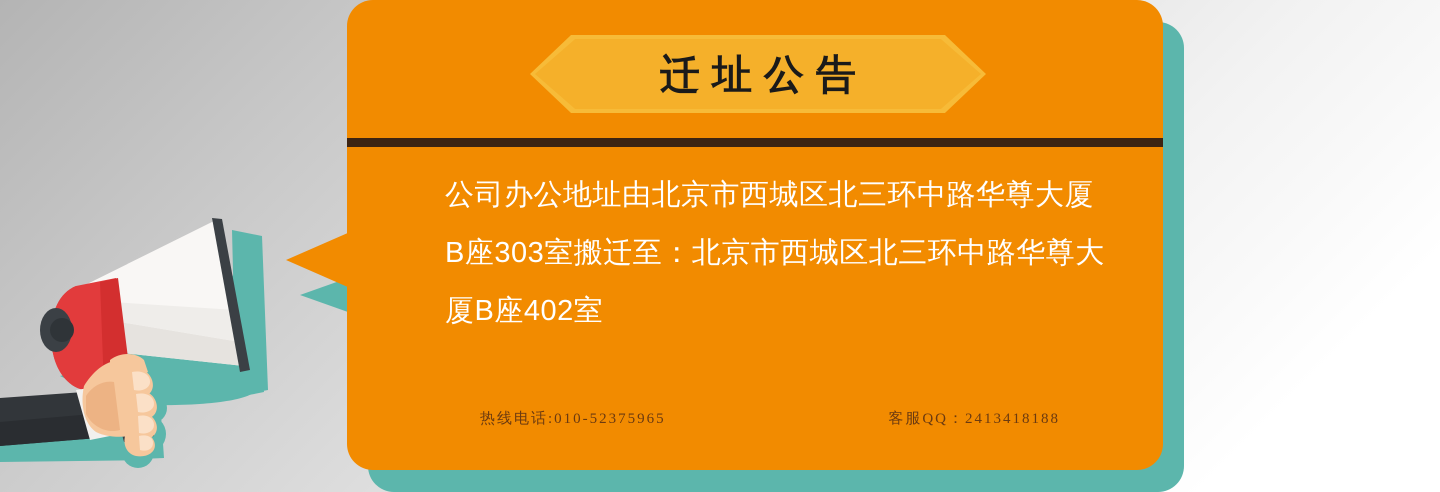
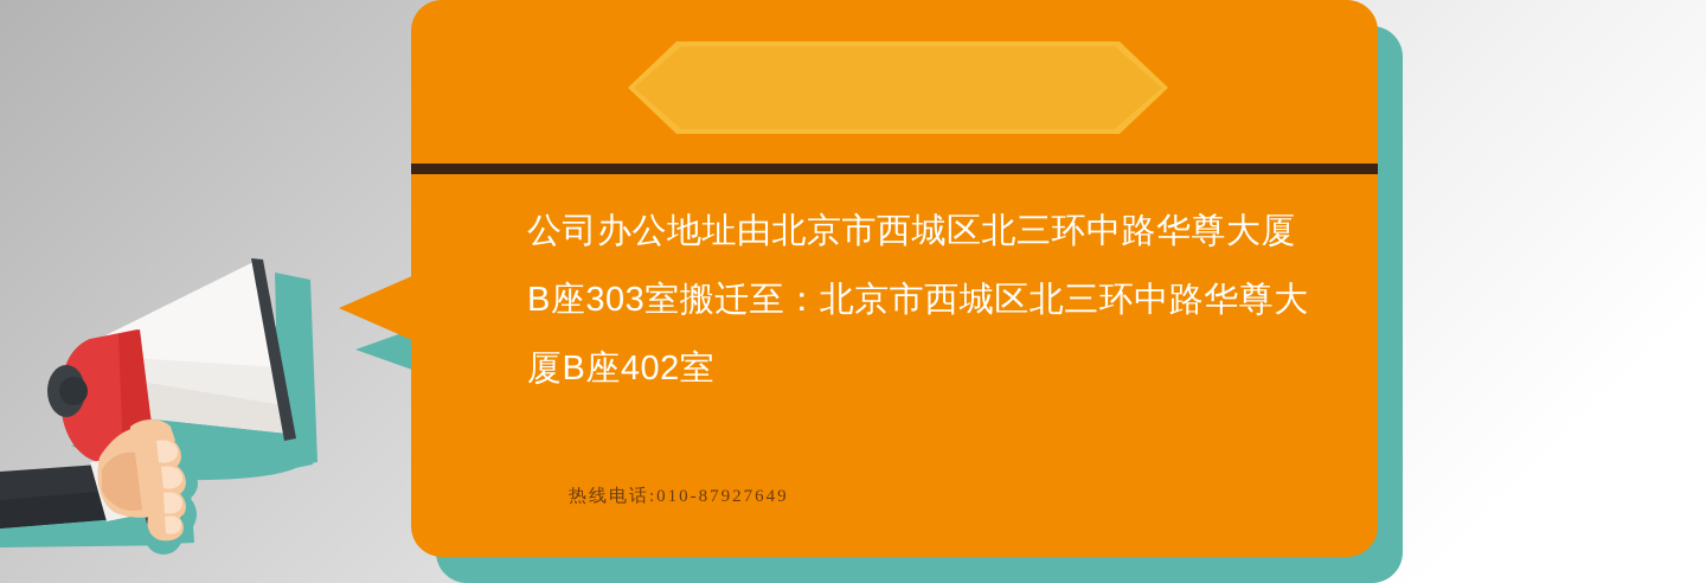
- 迁址公告
  公司办公地址由北京市西城区北三环中路华尊大厦B座303室搬迁至：北京市西城区北三环中路华尊大厦B座402室
- 热线电话:010-52375965
+ 热线电话:010-87927649
- 客服QQ：2413418188
